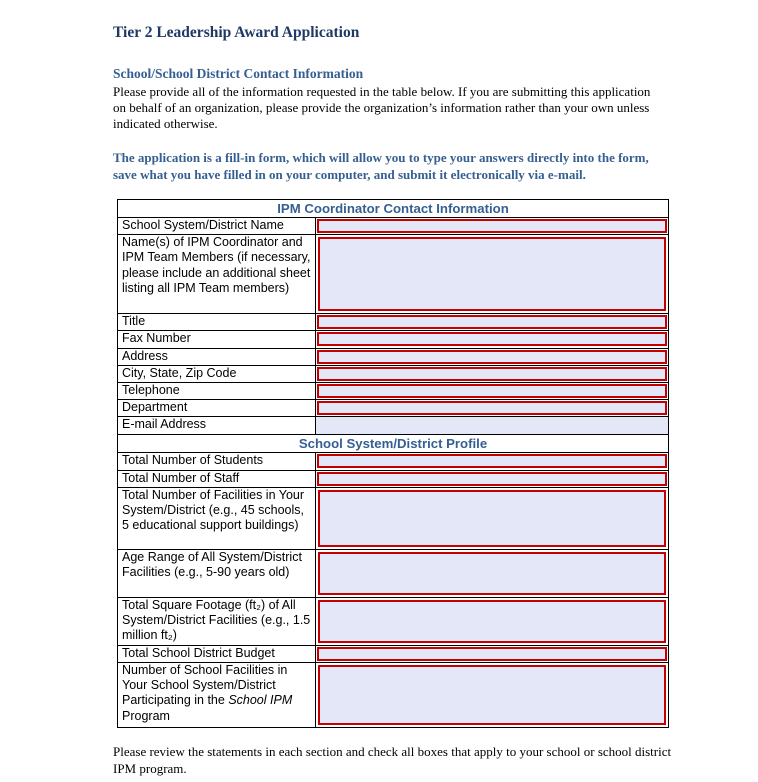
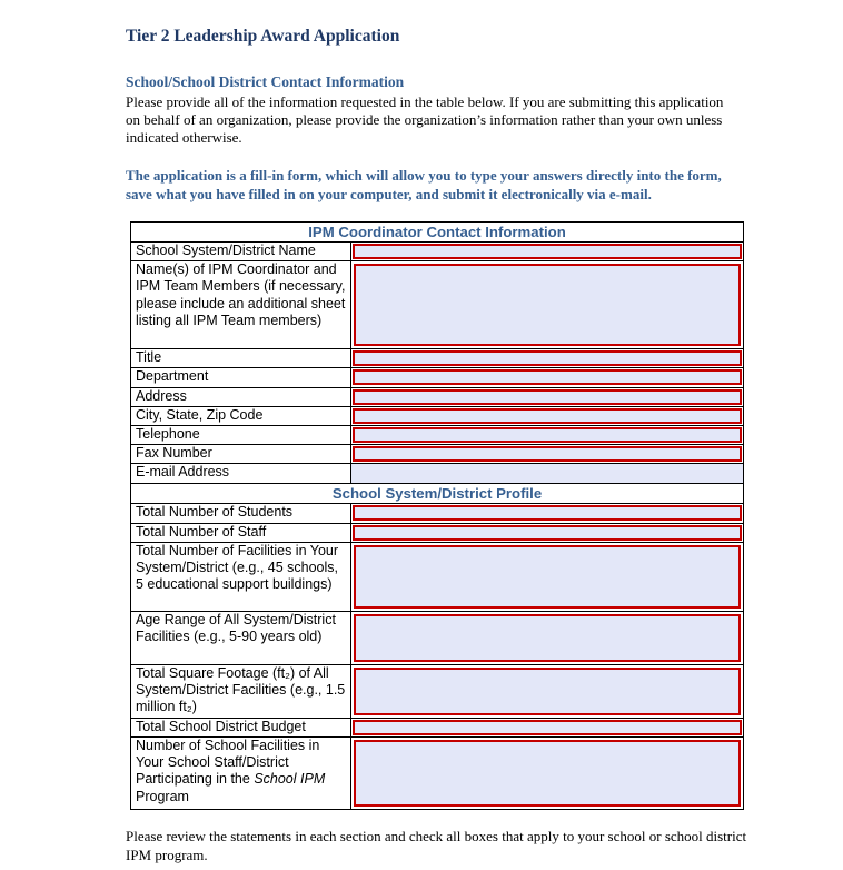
  Tier 2 Leadership Award Application
  School/School District Contact Information
  Please provide all of the information requested in the table below. If you are submitting this application on behalf of an organization, please provide the organization’s information rather than your own unless indicated otherwise.
  The application is a fill-in form, which will allow you to type your answers directly into the form, save what you have filled in on your computer, and submit it electronically via e-mail.
  IPM Coordinator Contact Information
  School System/District Name
  Name(s) of IPM Coordinator and IPM Team Members (if necessary, please include an additional sheet listing all IPM Team members)
  Title
- Fax Number
+ Department
  Address
  City, State, Zip Code
  Telephone
- Department
+ Fax Number
  E-mail Address
  School System/District Profile
  Total Number of Students
  Total Number of Staff
  Total Number of Facilities in Your System/District (e.g., 45 schools, 5 educational support buildings)
  Age Range of All System/District Facilities (e.g., 5-90 years old)
  Total Square Footage (ft₂) of All System/District Facilities (e.g., 1.5 million ft₂)
  Total School District Budget
- Number of School Facilities in Your School System/District Participating in the School IPM Program
+ Number of School Facilities in Your School Staff/District Participating in the School IPM Program
  Please review the statements in each section and check all boxes that apply to your school or school district IPM program.
